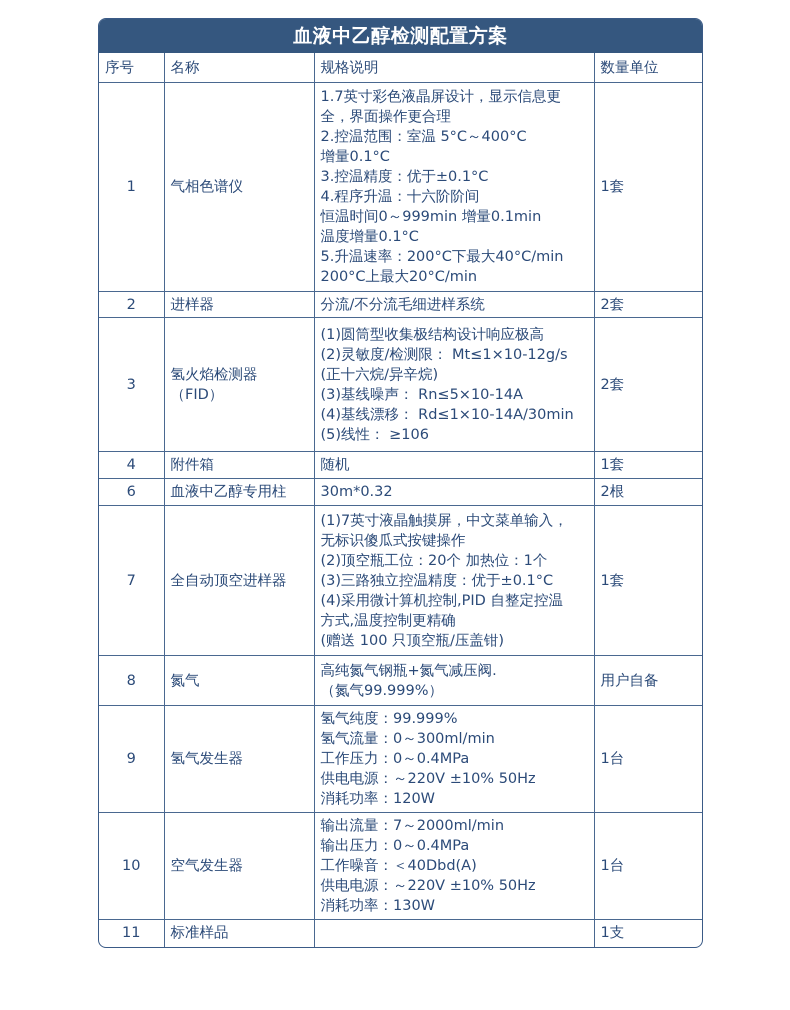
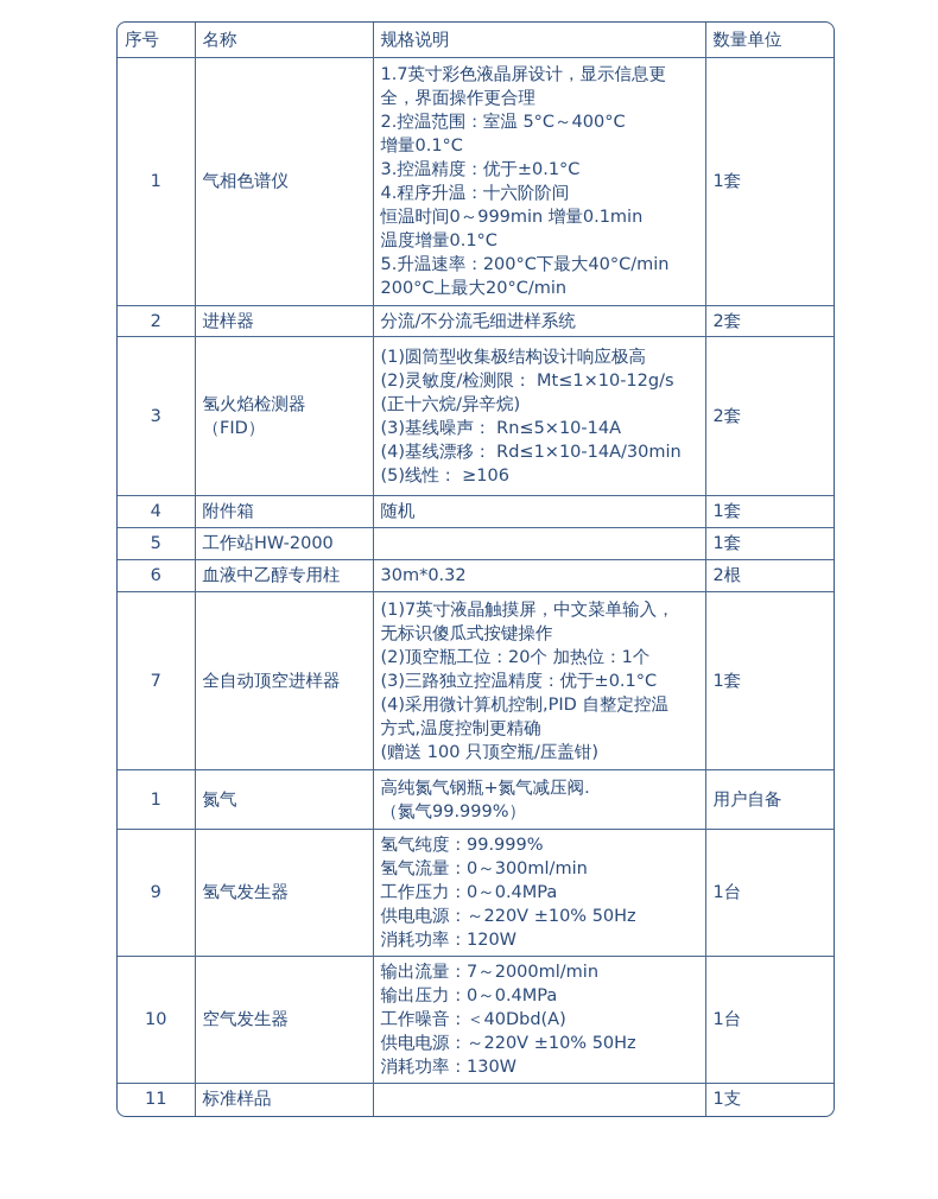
- 血液中乙醇检测配置方案
  序号	名称	规格说明	数量单位
  1	气相色谱仪	1.7英寸彩色液晶屏设计，显示信息更全，界面操作更合理2.控温范围：室温 5°C～400°C增量0.1°C3.控温精度：优于±0.1°C4.程序升温：十六阶阶间恒温时间0～999min 增量0.1min温度增量0.1°C5.升温速率：200°C下最大40°C/min200°C上最大20°C/min	1套
  2	进样器	分流/不分流毛细进样系统	2套
  3	氢火焰检测器（FID）	(1)圆筒型收集极结构设计响应极高(2)灵敏度/检测限： Mt≤1×10-12g/s(正十六烷/异辛烷)(3)基线噪声： Rn≤5×10-14A(4)基线漂移： Rd≤1×10-14A/30min(5)线性： ≥106	2套
  4	附件箱	随机	1套
+ 5	工作站HW-2000		1套
  6	血液中乙醇专用柱	30m*0.32	2根
  7	全自动顶空进样器	(1)7英寸液晶触摸屏，中文菜单输入，无标识傻瓜式按键操作(2)顶空瓶工位：20个 加热位：1个(3)三路独立控温精度：优于±0.1°C(4)采用微计算机控制,PID 自整定控温方式,温度控制更精确(赠送 100 只顶空瓶/压盖钳)	1套
- 8	氮气	高纯氮气钢瓶+氮气减压阀.（氮气99.999%）	用户自备
+ 1	氮气	高纯氮气钢瓶+氮气减压阀.（氮气99.999%）	用户自备
  9	氢气发生器	氢气纯度：99.999%氢气流量：0～300ml/min工作压力：0～0.4MPa供电电源：～220V ±10% 50Hz消耗功率：120W	1台
  10	空气发生器	输出流量：7～2000ml/min输出压力：0～0.4MPa工作噪音：＜40Dbd(A)供电电源：～220V ±10% 50Hz消耗功率：130W	1台
  11	标准样品		1支
